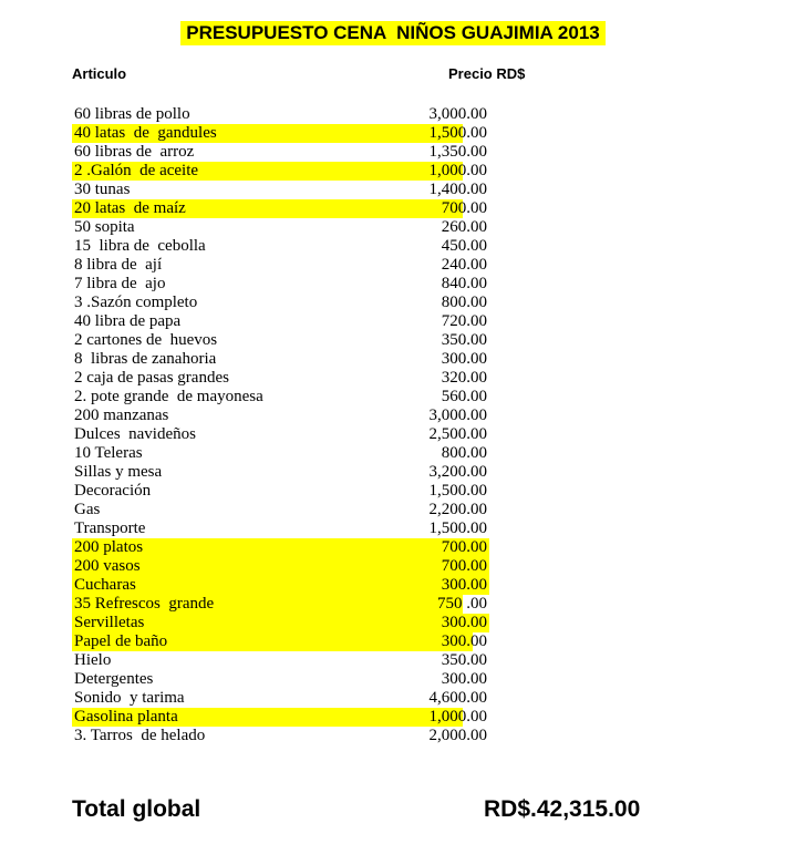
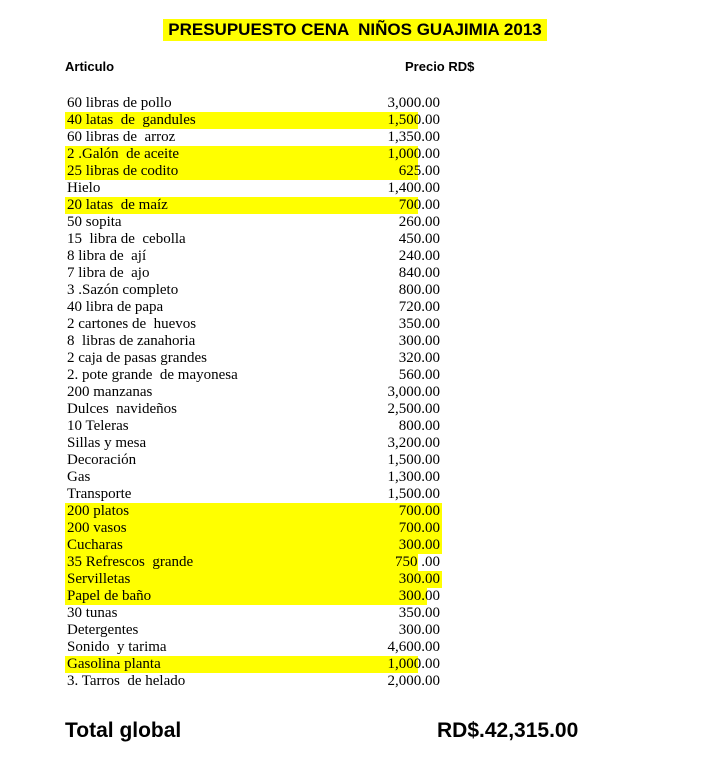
  PRESUPUESTO CENA NIÑOS GUAJIMIA 2013
  Articulo
  Precio RD$
  60 libras de pollo
  3,000.00
  40 latas de gandules
  1,500.00
  60 libras de arroz
  1,350.00
  2 .Galón de aceite
  1,000.00
+ 25 libras de codito
+ 625.00
- 30 tunas
+ Hielo
  1,400.00
  20 latas de maíz
  700.00
  50 sopita
  260.00
  15 libra de cebolla
  450.00
  8 libra de ají
  240.00
  7 libra de ajo
  840.00
  3 .Sazón completo
  800.00
  40 libra de papa
  720.00
  2 cartones de huevos
  350.00
  8 libras de zanahoria
  300.00
  2 caja de pasas grandes
  320.00
  2. pote grande de mayonesa
  560.00
  200 manzanas
  3,000.00
  Dulces navideños
  2,500.00
  10 Teleras
  800.00
  Sillas y mesa
  3,200.00
  Decoración
  1,500.00
  Gas
- 2,200.00
+ 1,300.00
  Transporte
  1,500.00
  200 platos
  700.00
  200 vasos
  700.00
  Cucharas
  300.00
  35 Refrescos grande
  750 .00
  Servilletas
  300.00
  Papel de baño
  300.00
- Hielo
+ 30 tunas
  350.00
  Detergentes
  300.00
  Sonido y tarima
  4,600.00
  Gasolina planta
  1,000.00
  3. Tarros de helado
  2,000.00
  Total global
  RD$.42,315.00
